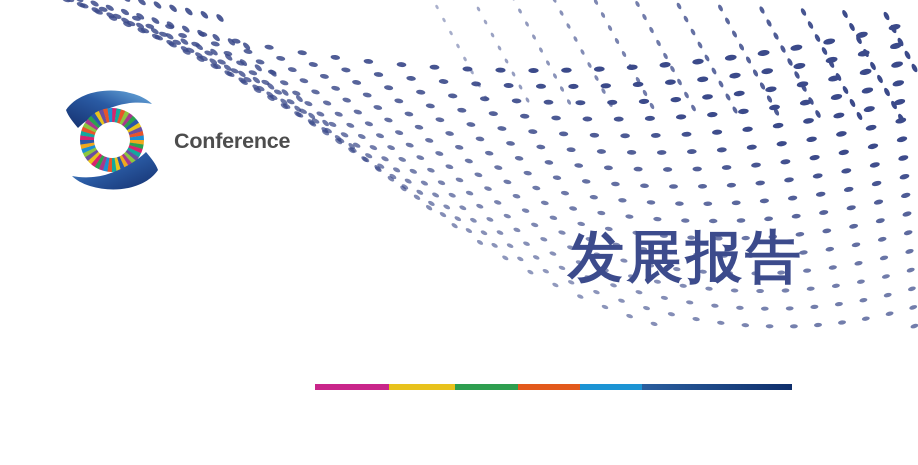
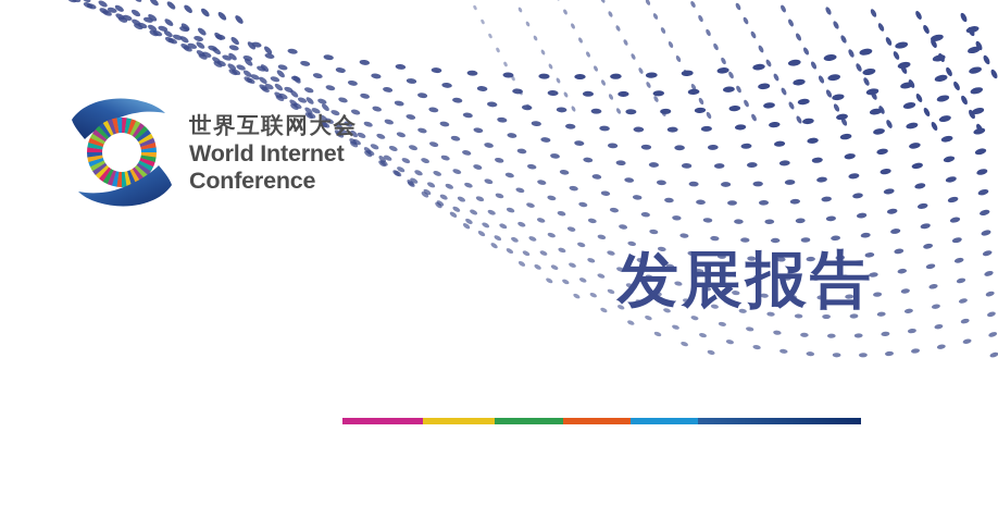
+ 世界互联网大会
+ World Internet
  Conference
  发展报告
